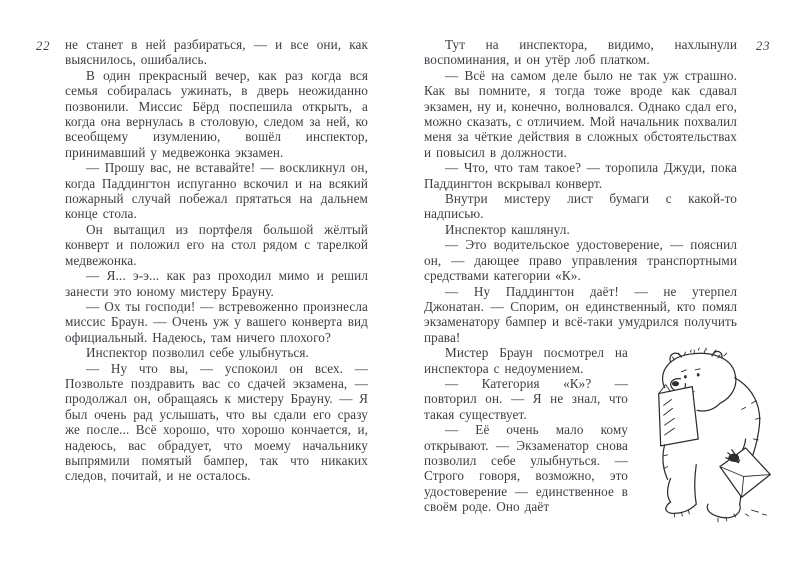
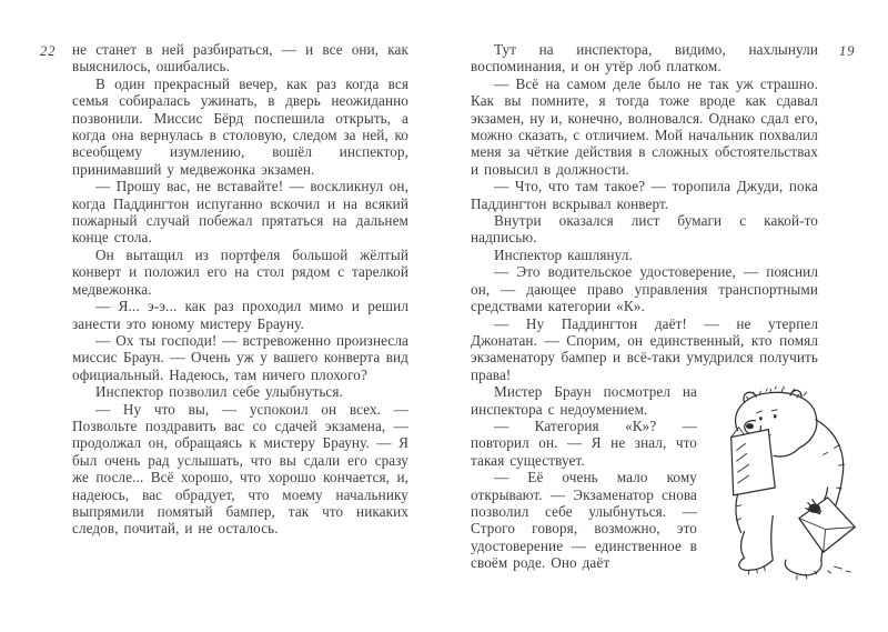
  22
- 23
+ 19
  не станет в ней разбираться, — и все они, как выяснилось, ошибались.
  В один прекрасный вечер, как раз когда вся семья собиралась ужинать, в дверь неожиданно позвонили. Миссис Бёрд поспешила открыть, а когда она вернулась в столовую, следом за ней, ко всеобщему изумлению, вошёл инспектор, принимавший у медвежонка экзамен.
  — Прошу вас, не вставайте! — воскликнул он, когда Паддингтон испуганно вскочил и на всякий пожарный случай побежал прятаться на дальнем конце стола.
  Он вытащил из портфеля большой жёлтый конверт и положил его на стол рядом с тарелкой медвежонка.
  — Я... э-э... как раз проходил мимо и решил занести это юному мистеру Брауну.
  — Ох ты господи! — встревоженно произнесла миссис Браун. — Очень уж у вашего конверта вид официальный. Надеюсь, там ничего плохого?
  Инспектор позволил себе улыбнуться.
  — Ну что вы, — успокоил он всех. — Позвольте поздравить вас со сдачей экзамена, — продолжал он, обращаясь к мистеру Брауну. — Я был очень рад услышать, что вы сдали его сразу же после... Всё хорошо, что хорошо кончается, и, надеюсь, вас обрадует, что моему начальнику выпрямили помятый бампер, так что никаких следов, почитай, и не осталось.
  Тут на инспектора, видимо, нахлынули воспоминания, и он утёр лоб платком.
  — Всё на самом деле было не так уж страшно. Как вы помните, я тогда тоже вроде как сдавал экзамен, ну и, конечно, волновался. Однако сдал его, можно сказать, с отличием. Мой начальник похвалил меня за чёткие действия в сложных обстоятельствах и повысил в должности.
  — Что, что там такое? — торопила Джуди, пока Паддингтон вскрывал конверт.
- Внутри мистеру лист бумаги с какой-то надписью.
+ Внутри оказался лист бумаги с какой-то надписью.
  Инспектор кашлянул.
  — Это водительское удостоверение, — пояснил он, — дающее право управления транспортными средствами категории «К».
  — Ну Паддингтон даёт! — не утерпел Джонатан. — Спорим, он единственный, кто помял экзаменатору бампер и всё-таки умудрился получить права!
  Мистер Браун посмотрел на инспектора с недоумением.
  — Категория «К»? — повторил он. — Я не знал, что такая существует.
  — Её очень мало кому открывают. — Экзаменатор снова позволил себе улыбнуться. — Строго говоря, возможно, это удостоверение — единственное в своём роде. Оно даёт
